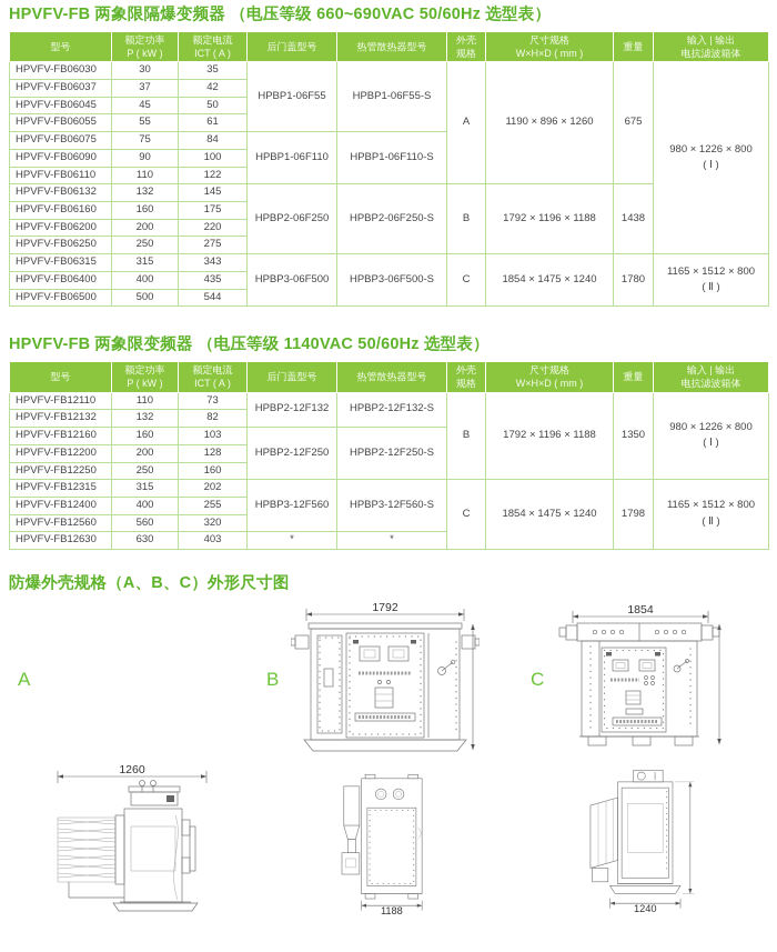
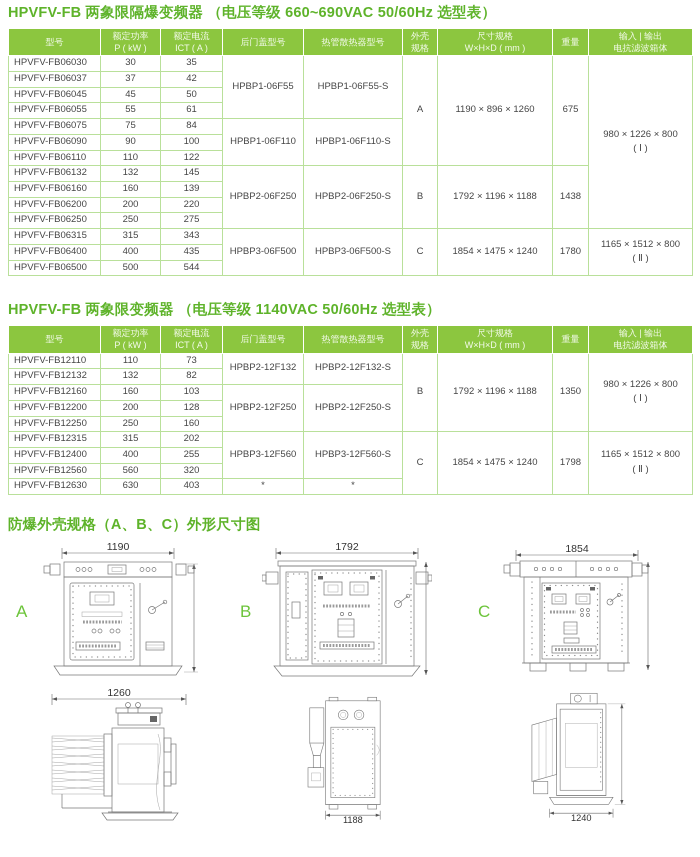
  HPVFV-FB 两象限隔爆变频器 （电压等级 660~690VAC 50/60Hz 选型表）
  型号	额定功率P ( kW )	额定电流ICT ( A )	后门盖型号	热管散热器型号	外壳规格	尺寸规格W×H×D ( mm )	重量	输入 | 输出电抗滤波箱体
  HPVFV-FB06030	30	35	HPBP1-06F55	HPBP1-06F55-S	A	1190 × 896 × 1260	675	980 × 1226 × 800( Ⅰ )
  HPVFV-FB06037	37	42
  HPVFV-FB06045	45	50
  HPVFV-FB06055	55	61
  HPVFV-FB06075	75	84	HPBP1-06F110	HPBP1-06F110-S
  HPVFV-FB06090	90	100
  HPVFV-FB06110	110	122
  HPVFV-FB06132	132	145	HPBP2-06F250	HPBP2-06F250-S	B	1792 × 1196 × 1188	1438
- HPVFV-FB06160	160	175
+ HPVFV-FB06160	160	139
  HPVFV-FB06200	200	220
  HPVFV-FB06250	250	275
  HPVFV-FB06315	315	343	HPBP3-06F500	HPBP3-06F500-S	C	1854 × 1475 × 1240	1780	1165 × 1512 × 800( Ⅱ )
  HPVFV-FB06400	400	435
  HPVFV-FB06500	500	544
  HPVFV-FB 两象限变频器 （电压等级 1140VAC 50/60Hz 选型表）
  型号	额定功率P ( kW )	额定电流ICT ( A )	后门盖型号	热管散热器型号	外壳规格	尺寸规格W×H×D ( mm )	重量	输入 | 输出电抗滤波箱体
  HPVFV-FB12110	110	73	HPBP2-12F132	HPBP2-12F132-S	B	1792 × 1196 × 1188	1350	980 × 1226 × 800( Ⅰ )
  HPVFV-FB12132	132	82
  HPVFV-FB12160	160	103	HPBP2-12F250	HPBP2-12F250-S
  HPVFV-FB12200	200	128
  HPVFV-FB12250	250	160
  HPVFV-FB12315	315	202	HPBP3-12F560	HPBP3-12F560-S	C	1854 × 1475 × 1240	1798	1165 × 1512 × 800( Ⅱ )
  HPVFV-FB12400	400	255
  HPVFV-FB12560	560	320
  HPVFV-FB12630	630	403	*	*
  防爆外壳规格（A、B、C）外形尺寸图
  A
+ 1190
  B
  1792
  C
  1854
  1260
  1188
  1240
